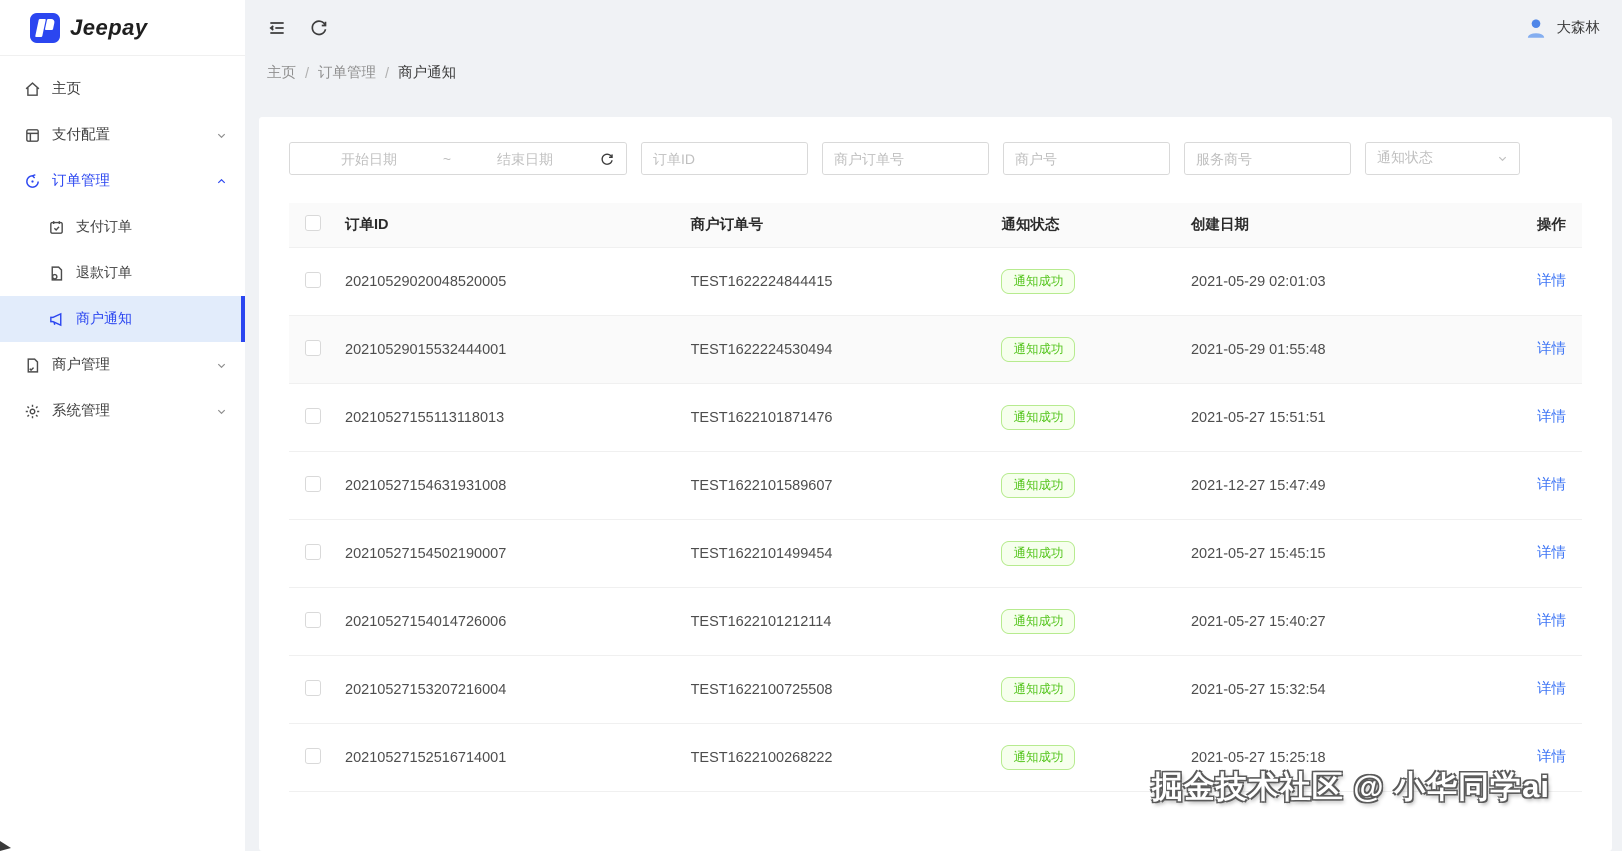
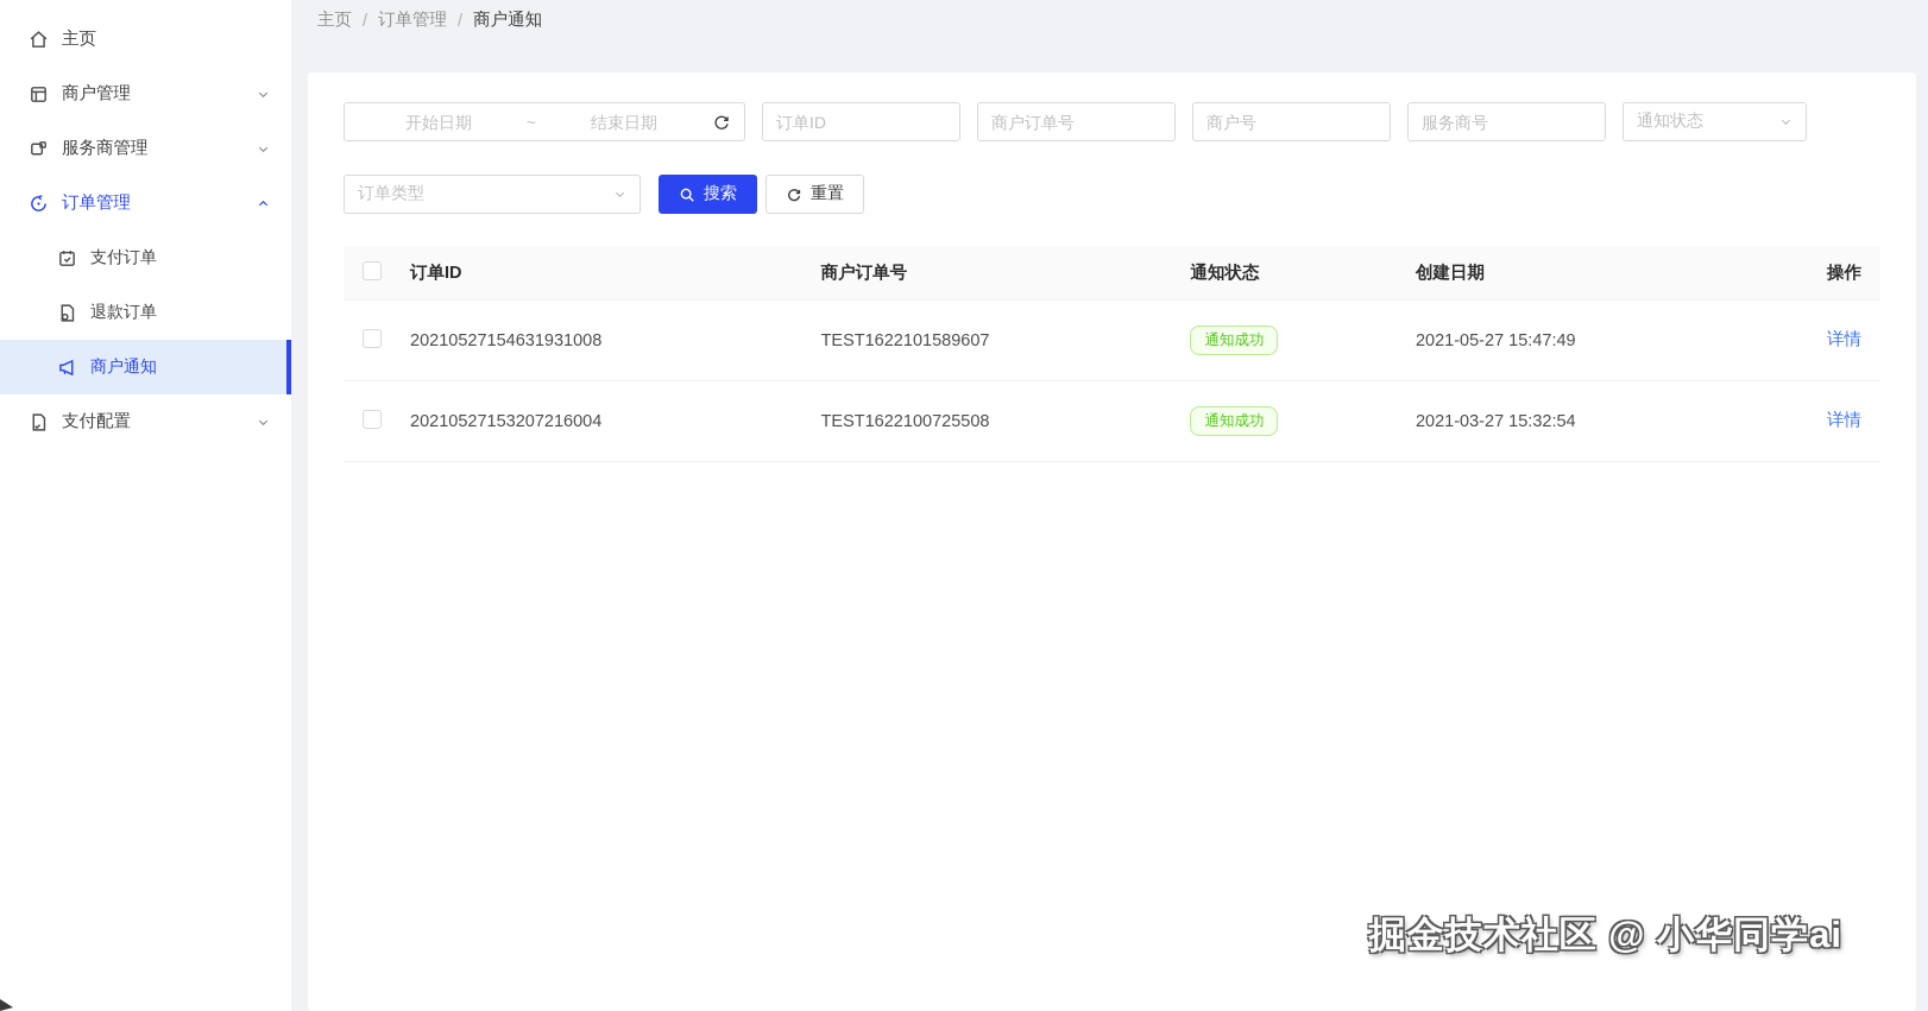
- Jeepay
  主页
- 支付配置
+ 商户管理
+ 服务商管理
  订单管理
  支付订单
  退款订单
  商户通知
- 商户管理
+ 支付配置
- 系统管理
- 大森林
  主页
  /
  订单管理
  /
  商户通知
  开始日期
  ~
  结束日期
  订单ID
  商户订单号
  商户号
  服务商号
  通知状态
+ 订单类型
+ 搜索
+ 重置
  	订单ID	商户订单号	通知状态	创建日期	操作
- 	20210529020048520005	TEST1622224844415	通知成功	2021-05-29 02:01:03	详情
- 	20210529015532444001	TEST1622224530494	通知成功	2021-05-29 01:55:48	详情
- 	20210527155113118013	TEST1622101871476	通知成功	2021-05-27 15:51:51	详情
- 	20210527154631931008	TEST1622101589607	通知成功	2021-12-27 15:47:49	详情
+ 	20210527154631931008	TEST1622101589607	通知成功	2021-05-27 15:47:49	详情
- 	20210527154502190007	TEST1622101499454	通知成功	2021-05-27 15:45:15	详情
- 	20210527154014726006	TEST1622101212114	通知成功	2021-05-27 15:40:27	详情
- 	20210527153207216004	TEST1622100725508	通知成功	2021-05-27 15:32:54	详情
+ 	20210527153207216004	TEST1622100725508	通知成功	2021-03-27 15:32:54	详情
- 	20210527152516714001	TEST1622100268222	通知成功	2021-05-27 15:25:18	详情
  掘金技术社区 @ 小华同学ai
